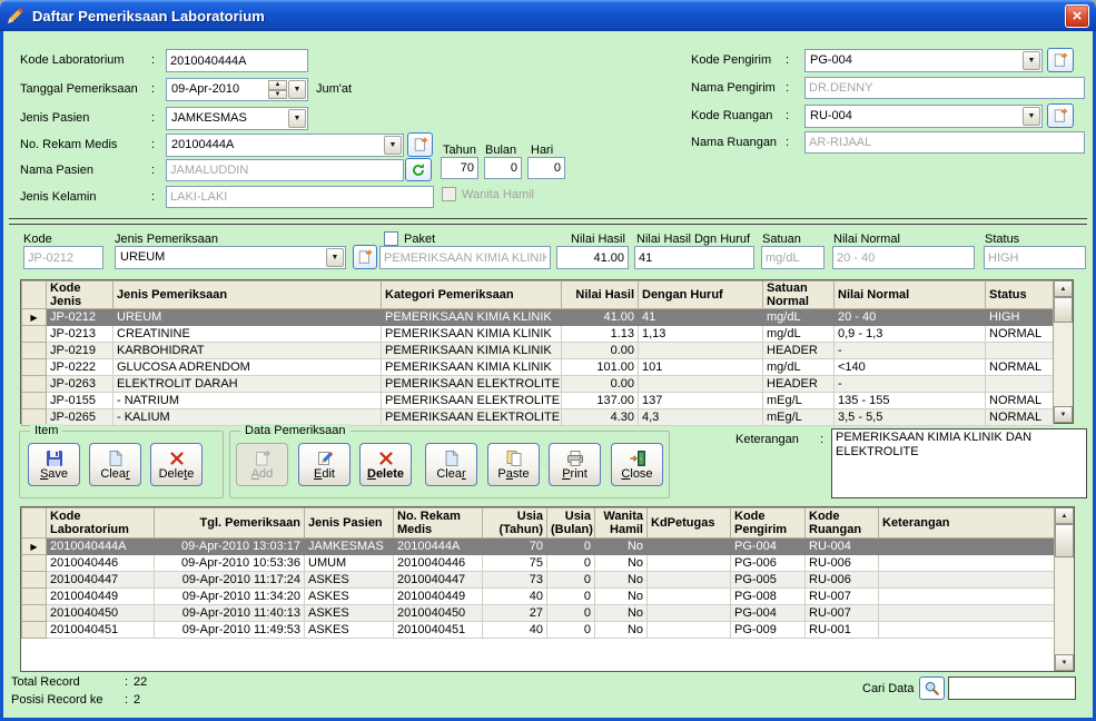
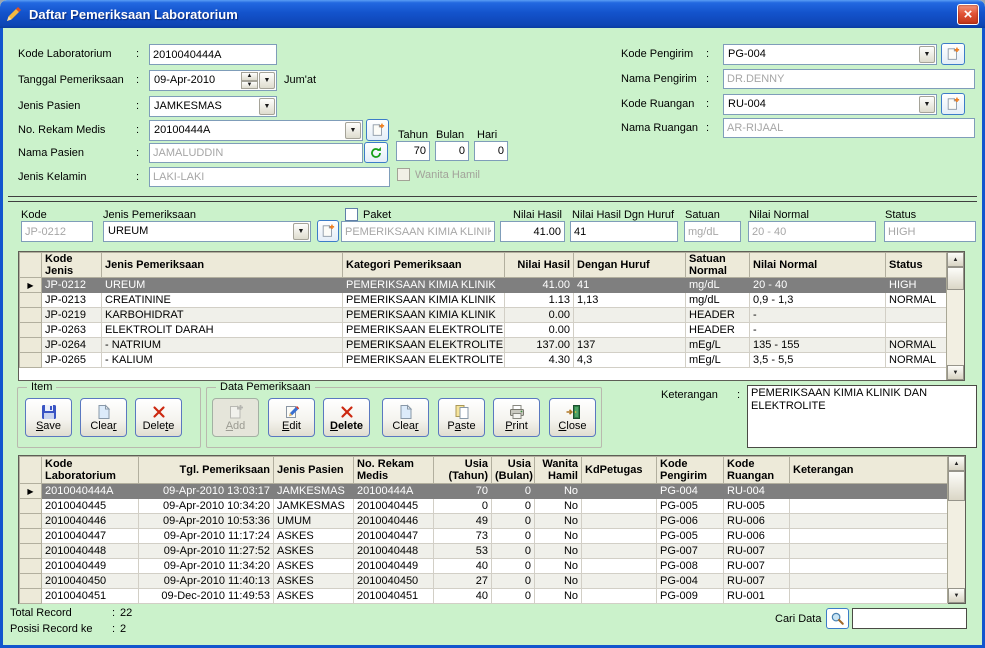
  Daftar Pemeriksaan Laboratorium
  ×
  Kode Laboratorium
  :
  2010040444A
  Tanggal Pemeriksaan
  :
  09-Apr-2010
  Jum'at
  Jenis Pasien
  :
  JAMKESMAS
  No. Rekam Medis
  :
  20100444A
  Nama Pasien
  :
  JAMALUDDIN
  Jenis Kelamin
  :
  LAKI-LAKI
  Tahun
  Bulan
  Hari
  70
  0
  0
  Wanita Hamil
  Kode Pengirim
  :
  PG-004
  Nama Pengirim
  :
  DR.DENNY
  Kode Ruangan
  :
  RU-004
  Nama Ruangan
  :
  AR-RIJAAL
  Kode
  JP-0212
  Jenis Pemeriksaan
  UREUM
  Paket
  PEMERIKSAAN KIMIA KLINI
  Nilai Hasil
  41.00
  Nilai Hasil Dgn Huruf
  41
  Satuan
  mg/dL
  Nilai Normal
  20 - 40
  Status
  HIGH
  	Kode Jenis	Jenis Pemeriksaan	Kategori Pemeriksaan	Nilai Hasil	Dengan Huruf	Satuan Normal	Nilai Normal	Status
  ▶	JP-0212	UREUM	PEMERIKSAAN KIMIA KLINIK	41.00	41	mg/dL	20 - 40	HIGH
  	JP-0213	CREATININE	PEMERIKSAAN KIMIA KLINIK	1.13	1,13	mg/dL	0,9 - 1,3	NORMAL
  	JP-0219	KARBOHIDRAT	PEMERIKSAAN KIMIA KLINIK	0.00		HEADER	-
- 	JP-0222	GLUCOSA ADRENDOM	PEMERIKSAAN KIMIA KLINIK	101.00	101	mg/dL	<140	NORMAL
  	JP-0263	ELEKTROLIT DARAH	PEMERIKSAAN ELEKTROLITE	0.00		HEADER	-
- 	JP-0155	- NATRIUM	PEMERIKSAAN ELEKTROLITE	137.00	137	mEg/L	135 - 155	NORMAL
+ 	JP-0264	- NATRIUM	PEMERIKSAAN ELEKTROLITE	137.00	137	mEg/L	135 - 155	NORMAL
  	JP-0265	- KALIUM	PEMERIKSAAN ELEKTROLITE	4.30	4,3	mEg/L	3,5 - 5,5	NORMAL
  Item
  Save
  Clear
  Delete
  Data Pemeriksaan
  Add
  Edit
  Delete
  Clear
  Paste
  Print
  Close
  Keterangan
  :
  	Kode Laboratorium	Tgl. Pemeriksaan	Jenis Pasien	No. Rekam Medis	Usia (Tahun)	Usia (Bulan)	Wanita Hamil	KdPetugas	Kode Pengirim	Kode Ruangan	Keterangan
  ▶	2010040444A	09-Apr-2010 13:03:17	JAMKESMAS	20100444A	70	0	No		PG-004	RU-004
+ 	2010040445	09-Apr-2010 10:34:20	JAMKESMAS	2010040445	0	0	No		PG-005	RU-005
- 	2010040446	09-Apr-2010 10:53:36	UMUM	2010040446	75	0	No		PG-006	RU-006
+ 	2010040446	09-Apr-2010 10:53:36	UMUM	2010040446	49	0	No		PG-006	RU-006
  	2010040447	09-Apr-2010 11:17:24	ASKES	2010040447	73	0	No		PG-005	RU-006
+ 	2010040448	09-Apr-2010 11:27:52	ASKES	2010040448	53	0	No		PG-007	RU-007
  	2010040449	09-Apr-2010 11:34:20	ASKES	2010040449	40	0	No		PG-008	RU-007
  	2010040450	09-Apr-2010 11:40:13	ASKES	2010040450	27	0	No		PG-004	RU-007
- 	2010040451	09-Apr-2010 11:49:53	ASKES	2010040451	40	0	No		PG-009	RU-001
+ 	2010040451	09-Dec-2010 11:49:53	ASKES	2010040451	40	0	No		PG-009	RU-001
  Total Record
  :
  22
  Posisi Record ke
  :
  2
  Cari Data
